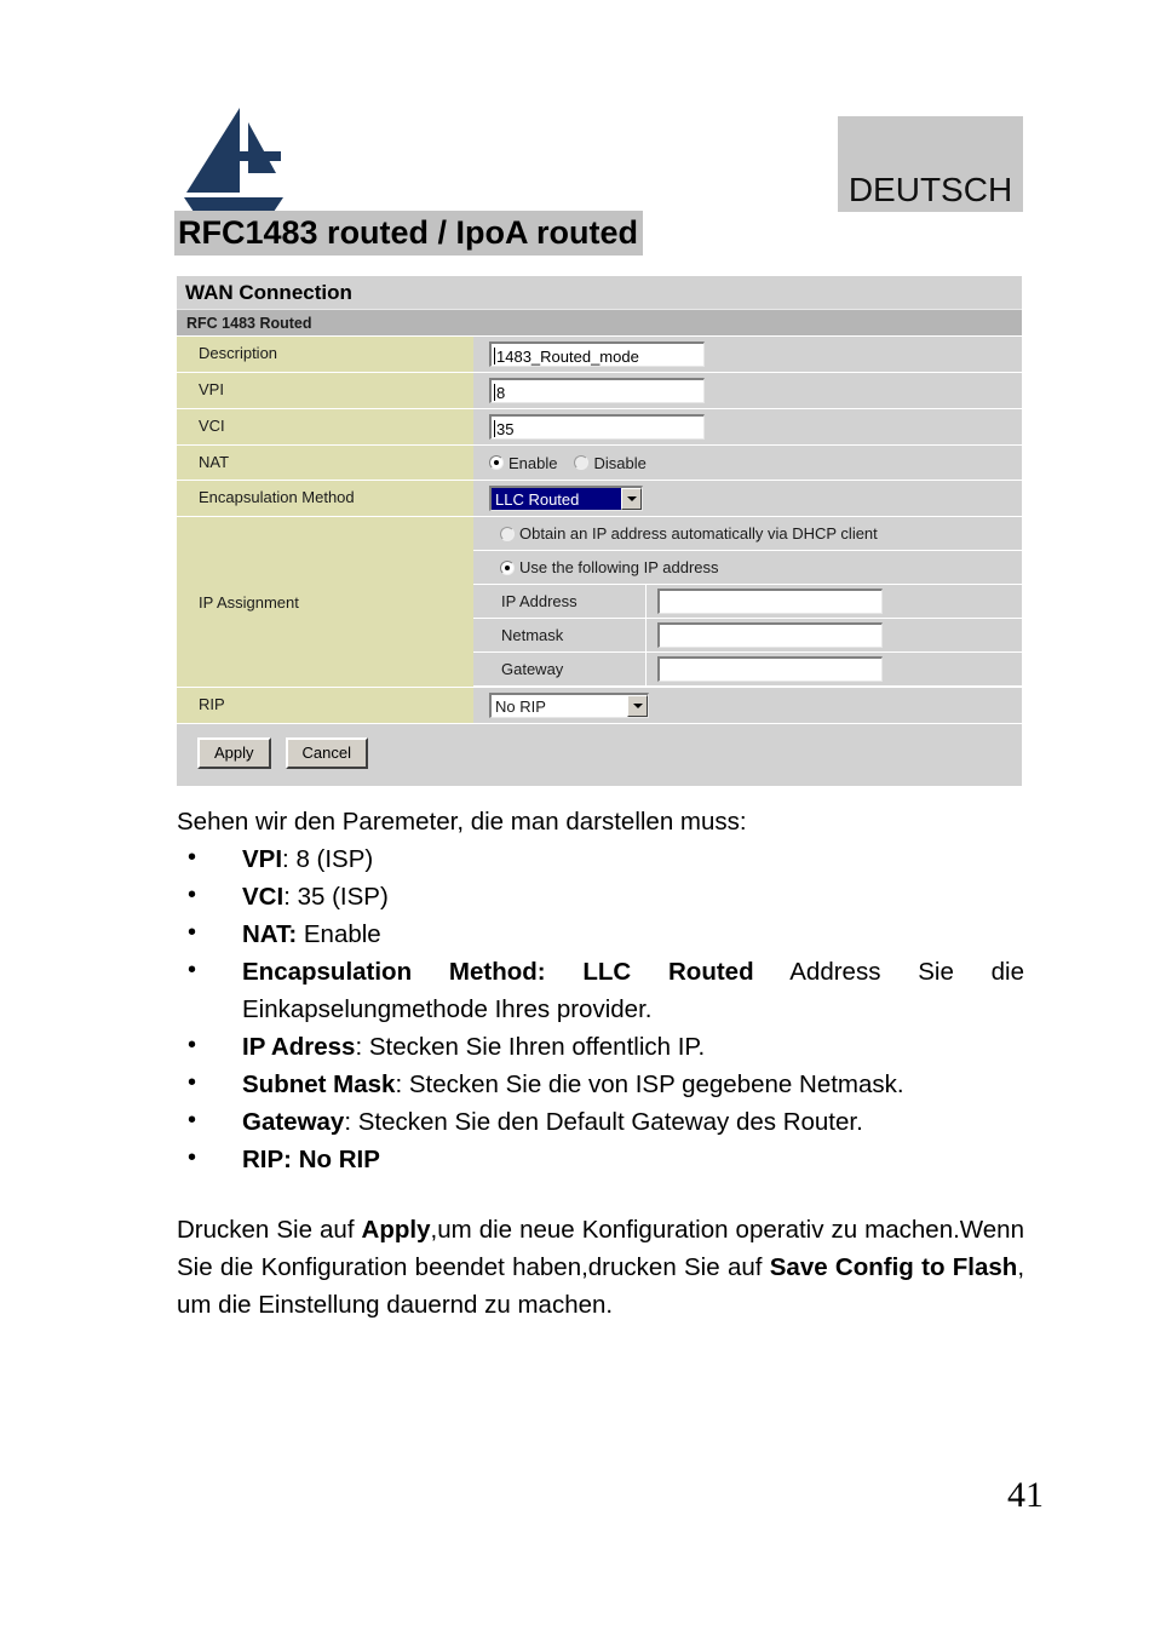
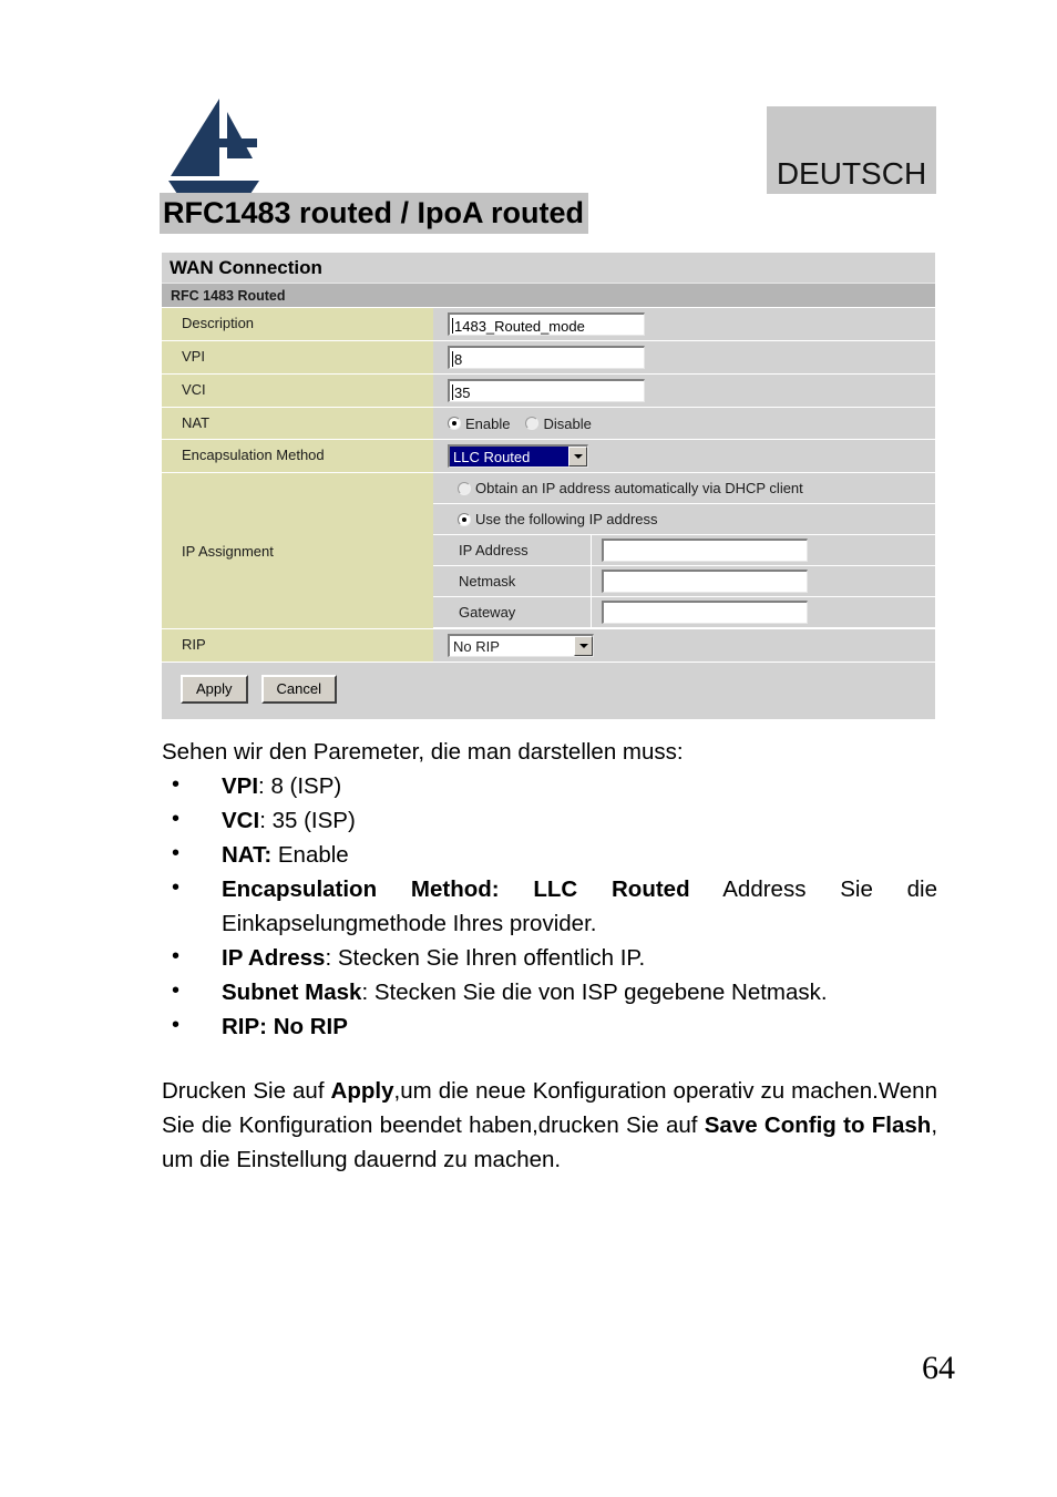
  DEUTSCH
  RFC1483 routed / IpoA routed
  WAN Connection
  RFC 1483 Routed
  Description
  1483_Routed_mode
  VPI
  8
  VCI
  35
  NAT
  Enable
  Disable
  Encapsulation Method
  LLC Routed
  IP Assignment
  Obtain an IP address automatically via DHCP client
  Use the following IP address
  IP Address
  Netmask
  Gateway
  RIP
  No RIP
  Apply
  Cancel
  Sehen wir den Paremeter, die man darstellen muss:
  VPI: 8 (ISP)
  VCI: 35 (ISP)
  NAT: Enable
  Encapsulation Method: LLC Routed Address Sie die Einkapselungmethode Ihres provider.
  IP Adress: Stecken Sie Ihren offentlich IP.
  Subnet Mask: Stecken Sie die von ISP gegebene Netmask.
- Gateway: Stecken Sie den Default Gateway des Router.
  RIP: No RIP
  Drucken Sie auf Apply,um die neue Konfiguration operativ zu machen.Wenn Sie die Konfiguration beendet haben,drucken Sie auf Save Config to Flash, um die Einstellung dauernd zu machen.
- 41
+ 64
